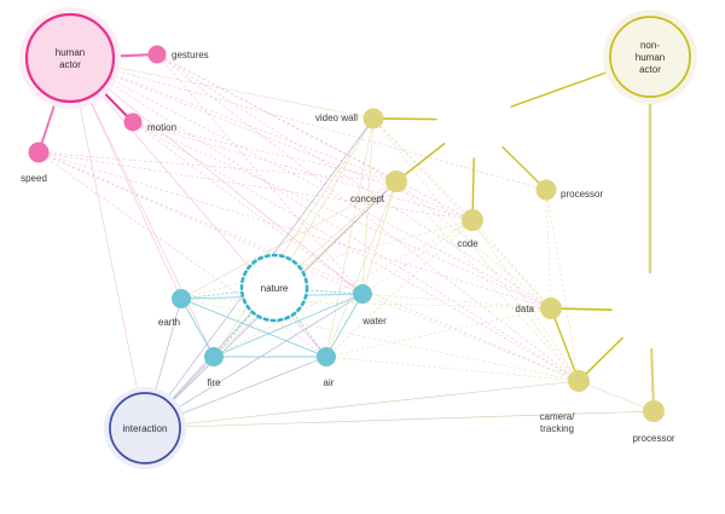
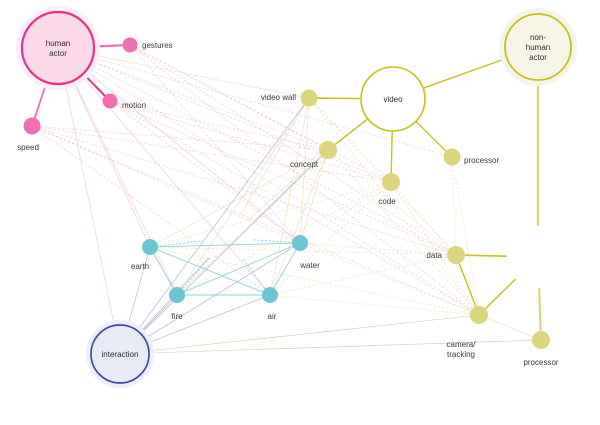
  human actor
  non- human actor
+ video
  interaction
- nature
  gestures
  motion
  speed
  video wall
  concept
  code
  processor
  data
  camera/ tracking
  processor
  earth
  fire
  air
  water
